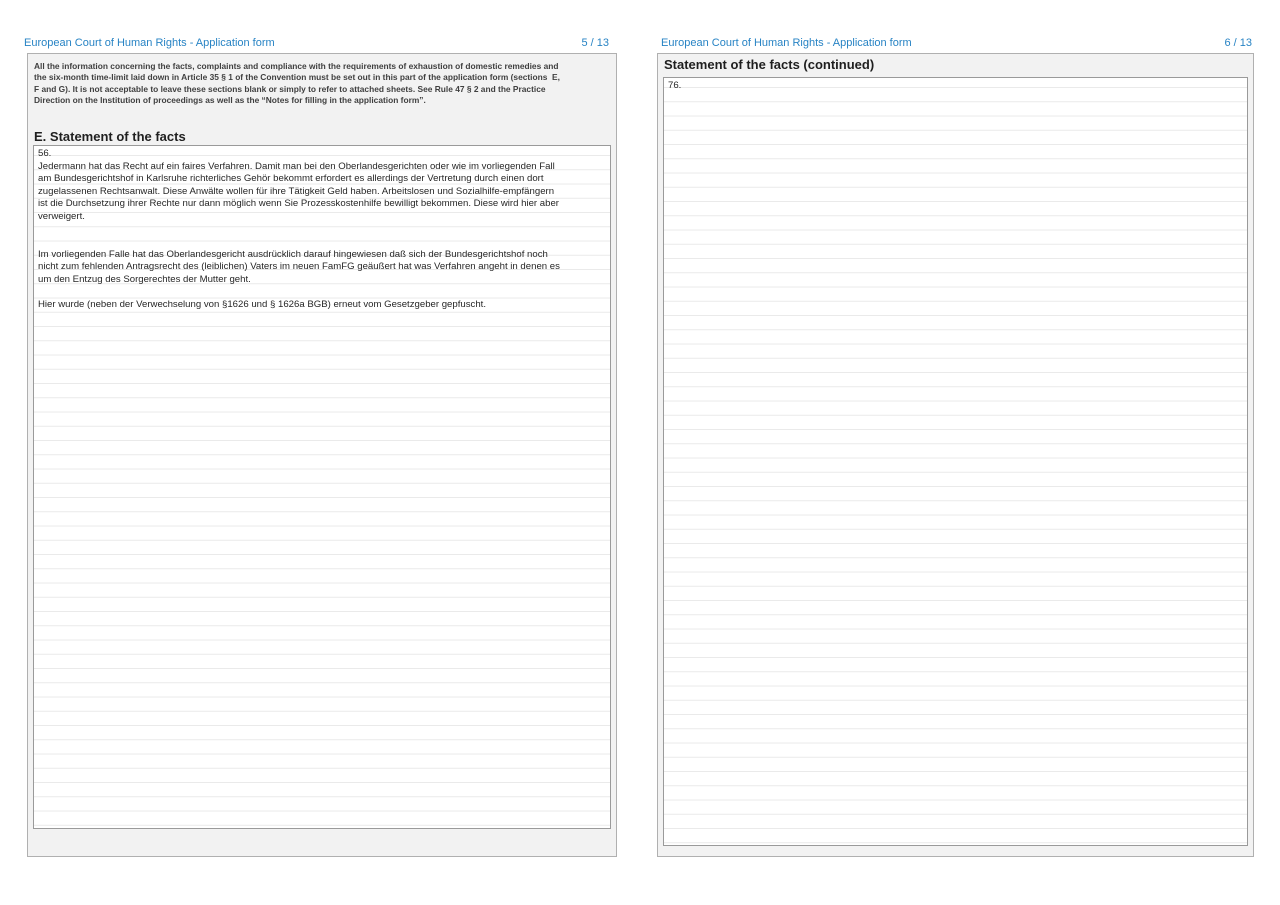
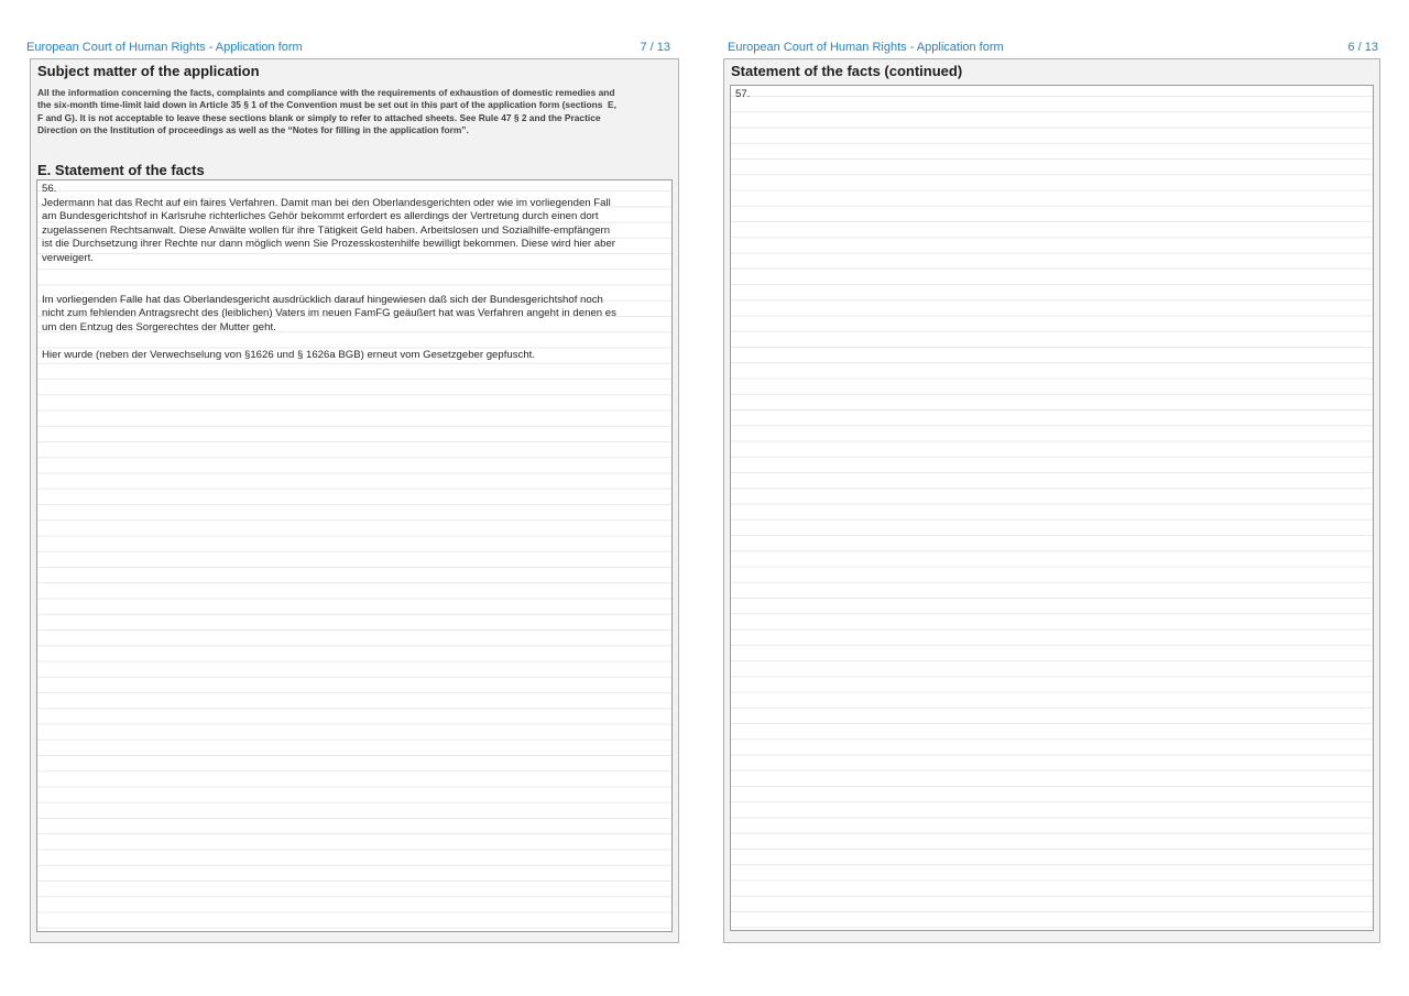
  European Court of Human Rights - Application form
- 5 / 13
+ 7 / 13
+ Subject matter of the application
  All the information concerning the facts, complaints and compliance with the requirements of exhaustion of domestic remedies and
  the six-month time-limit laid down in Article 35 § 1 of the Convention must be set out in this part of the application form (sections E,
  F and G). It is not acceptable to leave these sections blank or simply to refer to attached sheets. See Rule 47 § 2 and the Practice
  Direction on the Institution of proceedings as well as the “Notes for filling in the application form”.
  E. Statement of the facts
  56.
  Jedermann hat das Recht auf ein faires Verfahren. Damit man bei den Oberlandesgerichten oder wie im vorliegenden Fall
  am Bundesgerichtshof in Karlsruhe richterliches Gehör bekommt erfordert es allerdings der Vertretung durch einen dort
  zugelassenen Rechtsanwalt. Diese Anwälte wollen für ihre Tätigkeit Geld haben. Arbeitslosen und Sozialhilfe-empfängern
  ist die Durchsetzung ihrer Rechte nur dann möglich wenn Sie Prozesskostenhilfe bewilligt bekommen. Diese wird hier aber
  verweigert.
  Im vorliegenden Falle hat das Oberlandesgericht ausdrücklich darauf hingewiesen daß sich der Bundesgerichtshof noch
  nicht zum fehlenden Antragsrecht des (leiblichen) Vaters im neuen FamFG geäußert hat was Verfahren angeht in denen es
  um den Entzug des Sorgerechtes der Mutter geht.
  Hier wurde (neben der Verwechselung von §1626 und § 1626a BGB) erneut vom Gesetzgeber gepfuscht.
  European Court of Human Rights - Application form
  6 / 13
  Statement of the facts (continued)
- 76.
+ 57.
